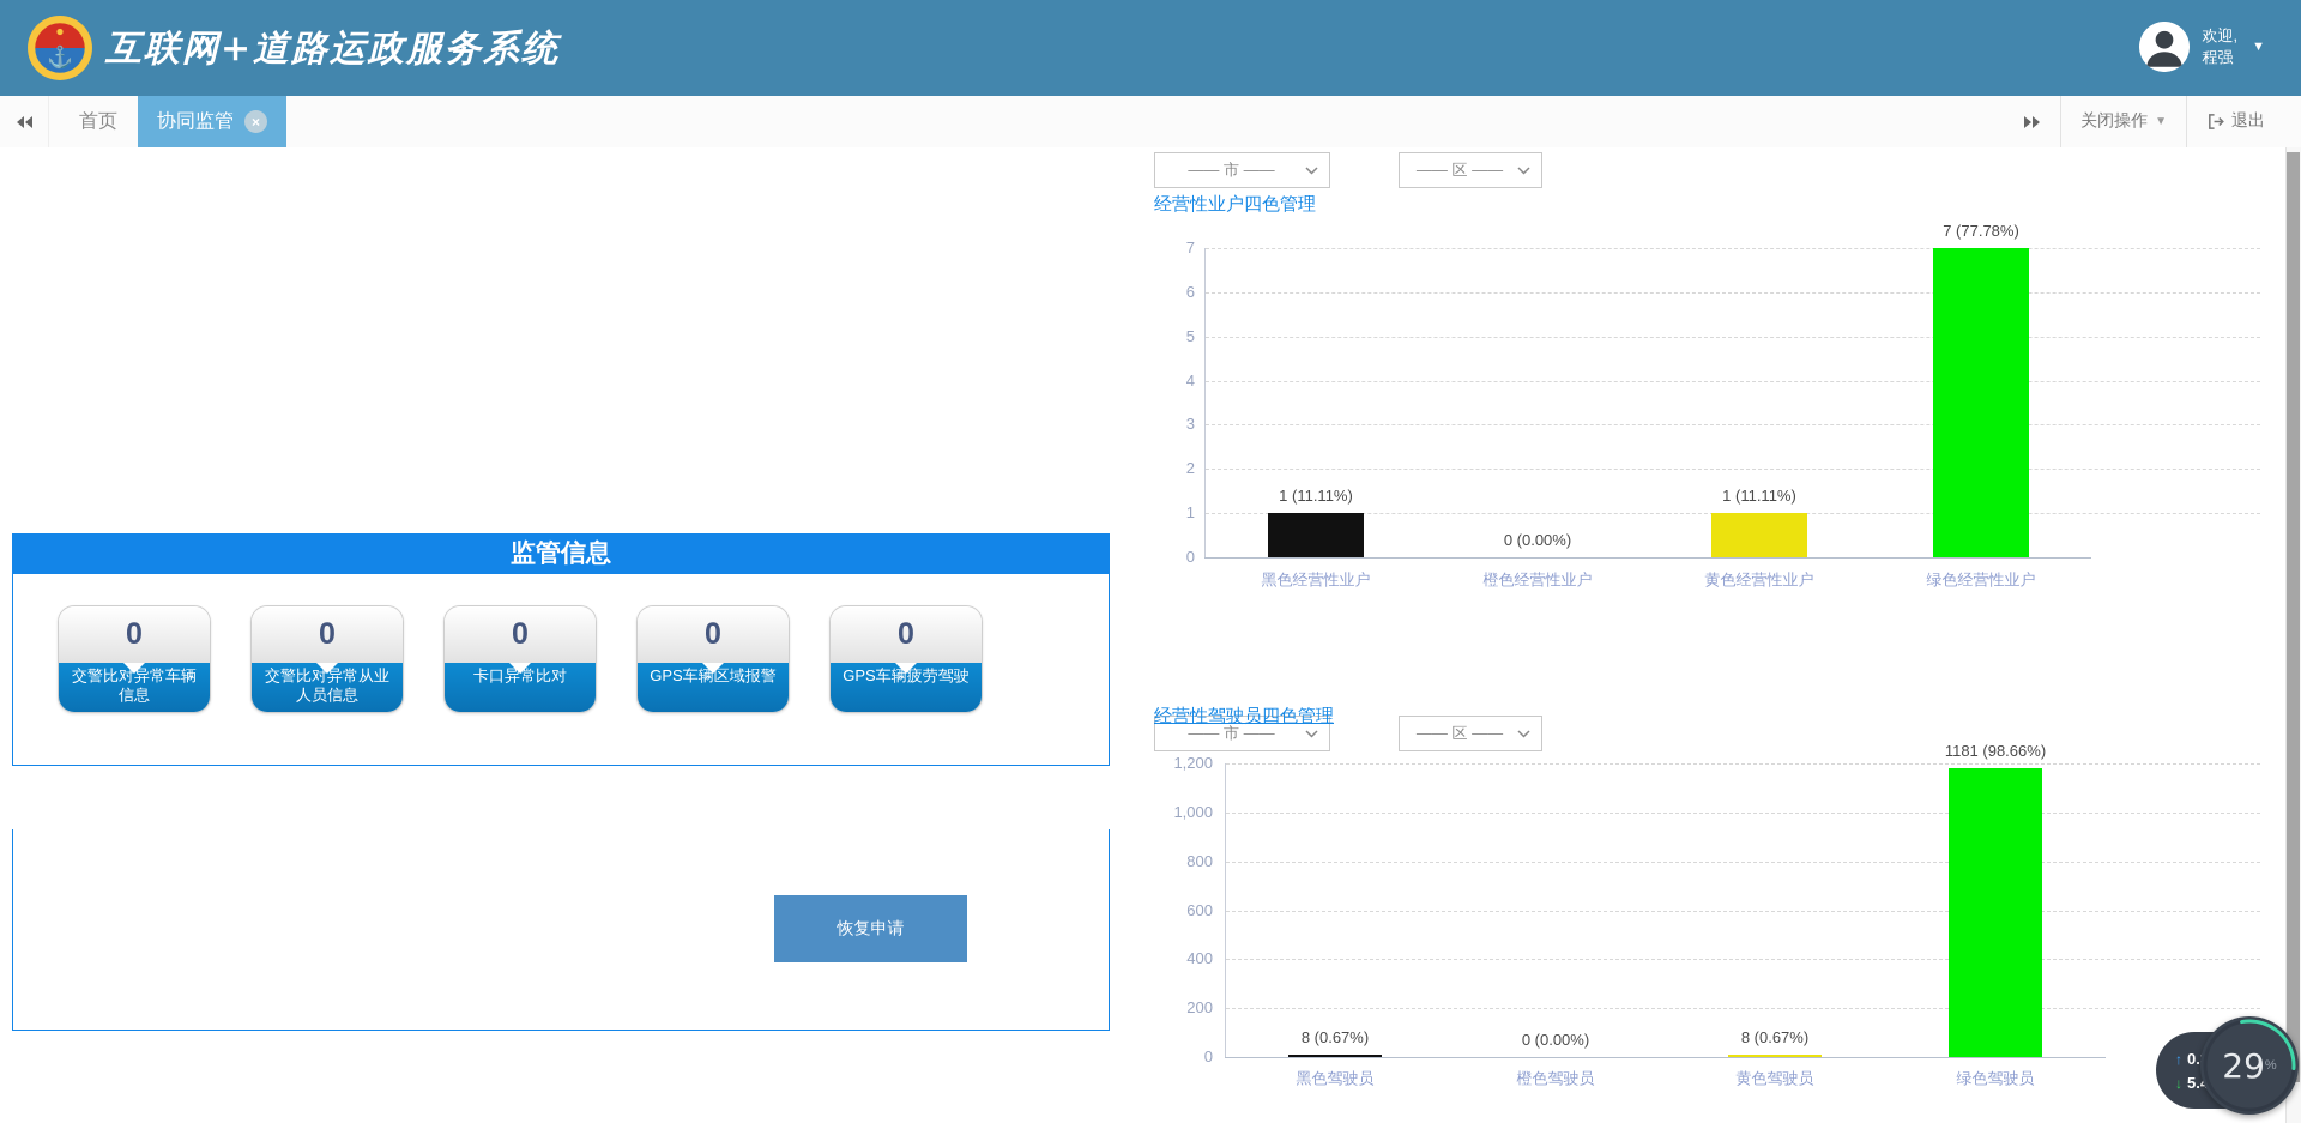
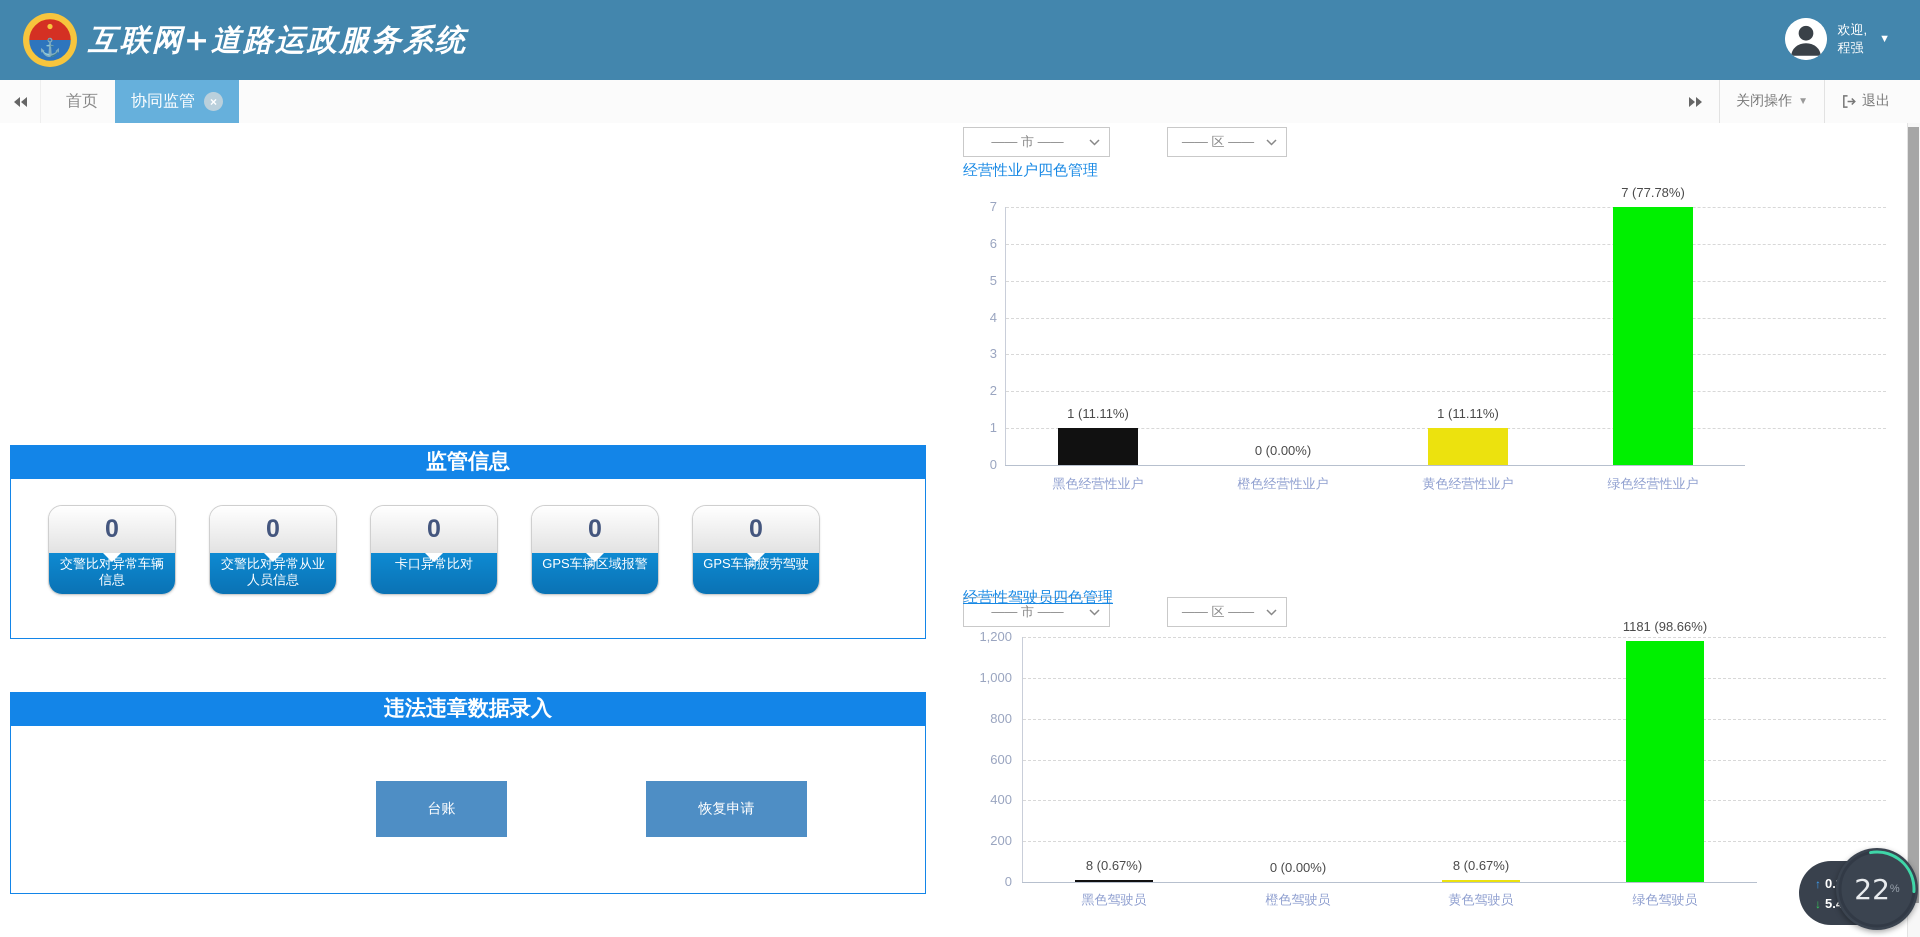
  ⚓
  互联网+道路运政服务系统
  欢迎,
  程强
  ▼
  首页
  协同监管
  ×
  关闭操作
  ▼
  退出
  监管信息
  0
  交警比对异常车辆信息
  0
  交警比对异常从业人员信息
  0
  卡口异常比对
  0
  GPS车辆区域报警
  0
  GPS车辆疲劳驾驶
+ 违法违章数据录入
+ 台账
  恢复申请
  —— 市 ——
  —— 区 ——
  经营性业户四色管理
  经营性驾驶员四色管理
  —— 市 ——
  —— 区 ——
  0
  1
  2
  3
  4
  5
  6
  7
  1 (11.11%)
  黑色经营性业户
  0 (0.00%)
  橙色经营性业户
  1 (11.11%)
  黄色经营性业户
  7 (77.78%)
  绿色经营性业户
  0
  200
  400
  600
  800
  1,000
  1,200
  8 (0.67%)
  黑色驾驶员
  0 (0.00%)
  橙色驾驶员
  8 (0.67%)
  黄色驾驶员
  1181 (98.66%)
  绿色驾驶员
  ↑
  ↓
- 29
+ 22
  %
